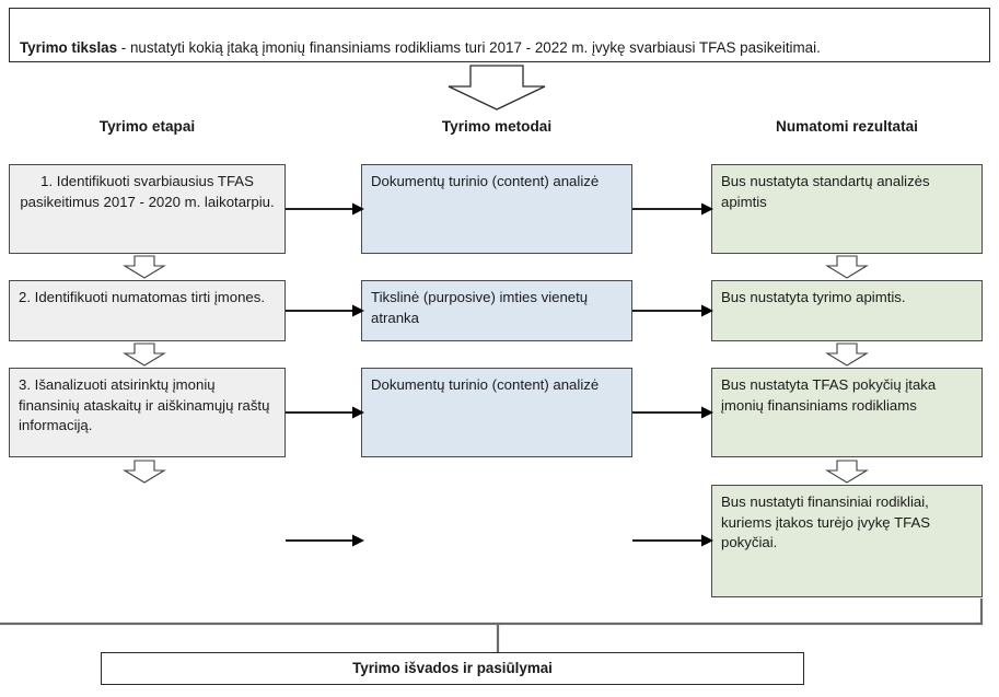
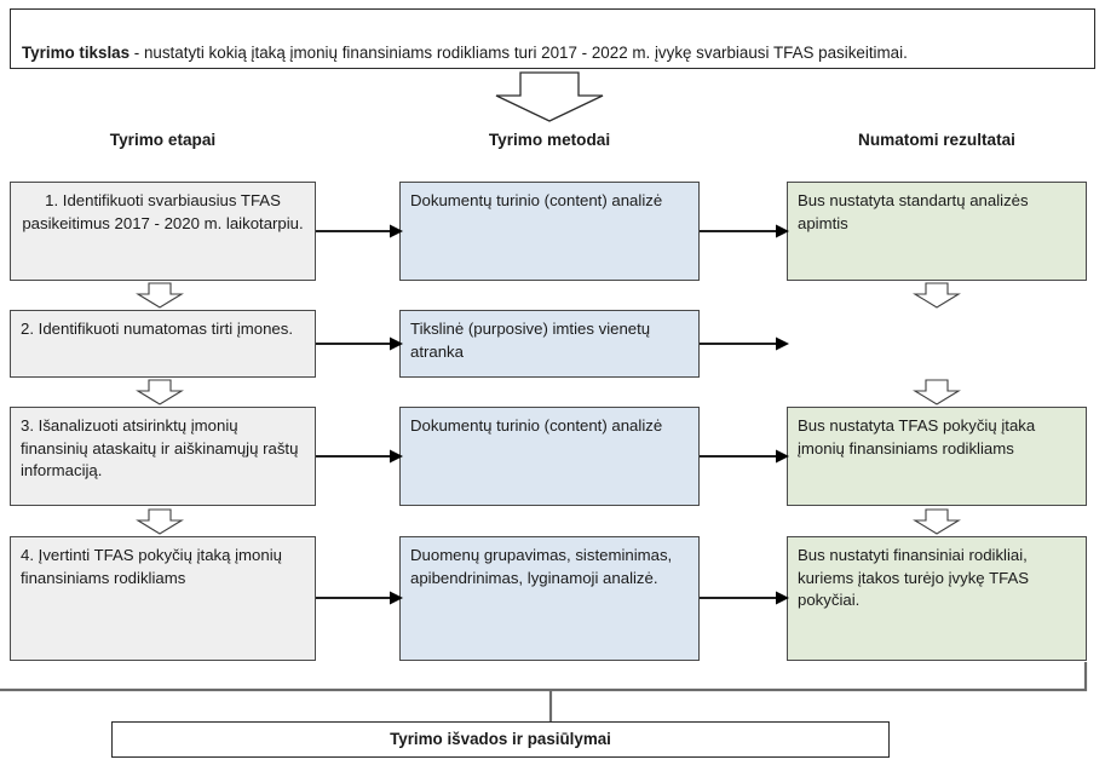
  Tyrimo tikslas - nustatyti kokią įtaką įmonių finansiniams rodikliams turi 2017 - 2022 m. įvykę svarbiausi TFAS pasikeitimai.
  Tyrimo etapai
  Tyrimo metodai
  Numatomi rezultatai
  1. Identifikuoti svarbiausius TFAS pasikeitimus 2017 - 2020 m. laikotarpiu.
  Dokumentų turinio (content) analizė
  Bus nustatyta standartų analizės apimtis
  2. Identifikuoti numatomas tirti įmones.
  Tikslinė (purposive) imties vienetų atranka
- Bus nustatyta tyrimo apimtis.
  3. Išanalizuoti atsirinktų įmonių finansinių ataskaitų ir aiškinamųjų raštų informaciją.
  Dokumentų turinio (content) analizė
  Bus nustatyta TFAS pokyčių įtaka įmonių finansiniams rodikliams
+ 4. Įvertinti TFAS pokyčių įtaką įmonių finansiniams rodikliams
+ Duomenų grupavimas, sisteminimas, apibendrinimas, lyginamoji analizė.
  Bus nustatyti finansiniai rodikliai, kuriems įtakos turėjo įvykę TFAS pokyčiai.
  Tyrimo išvados ir pasiūlymai
